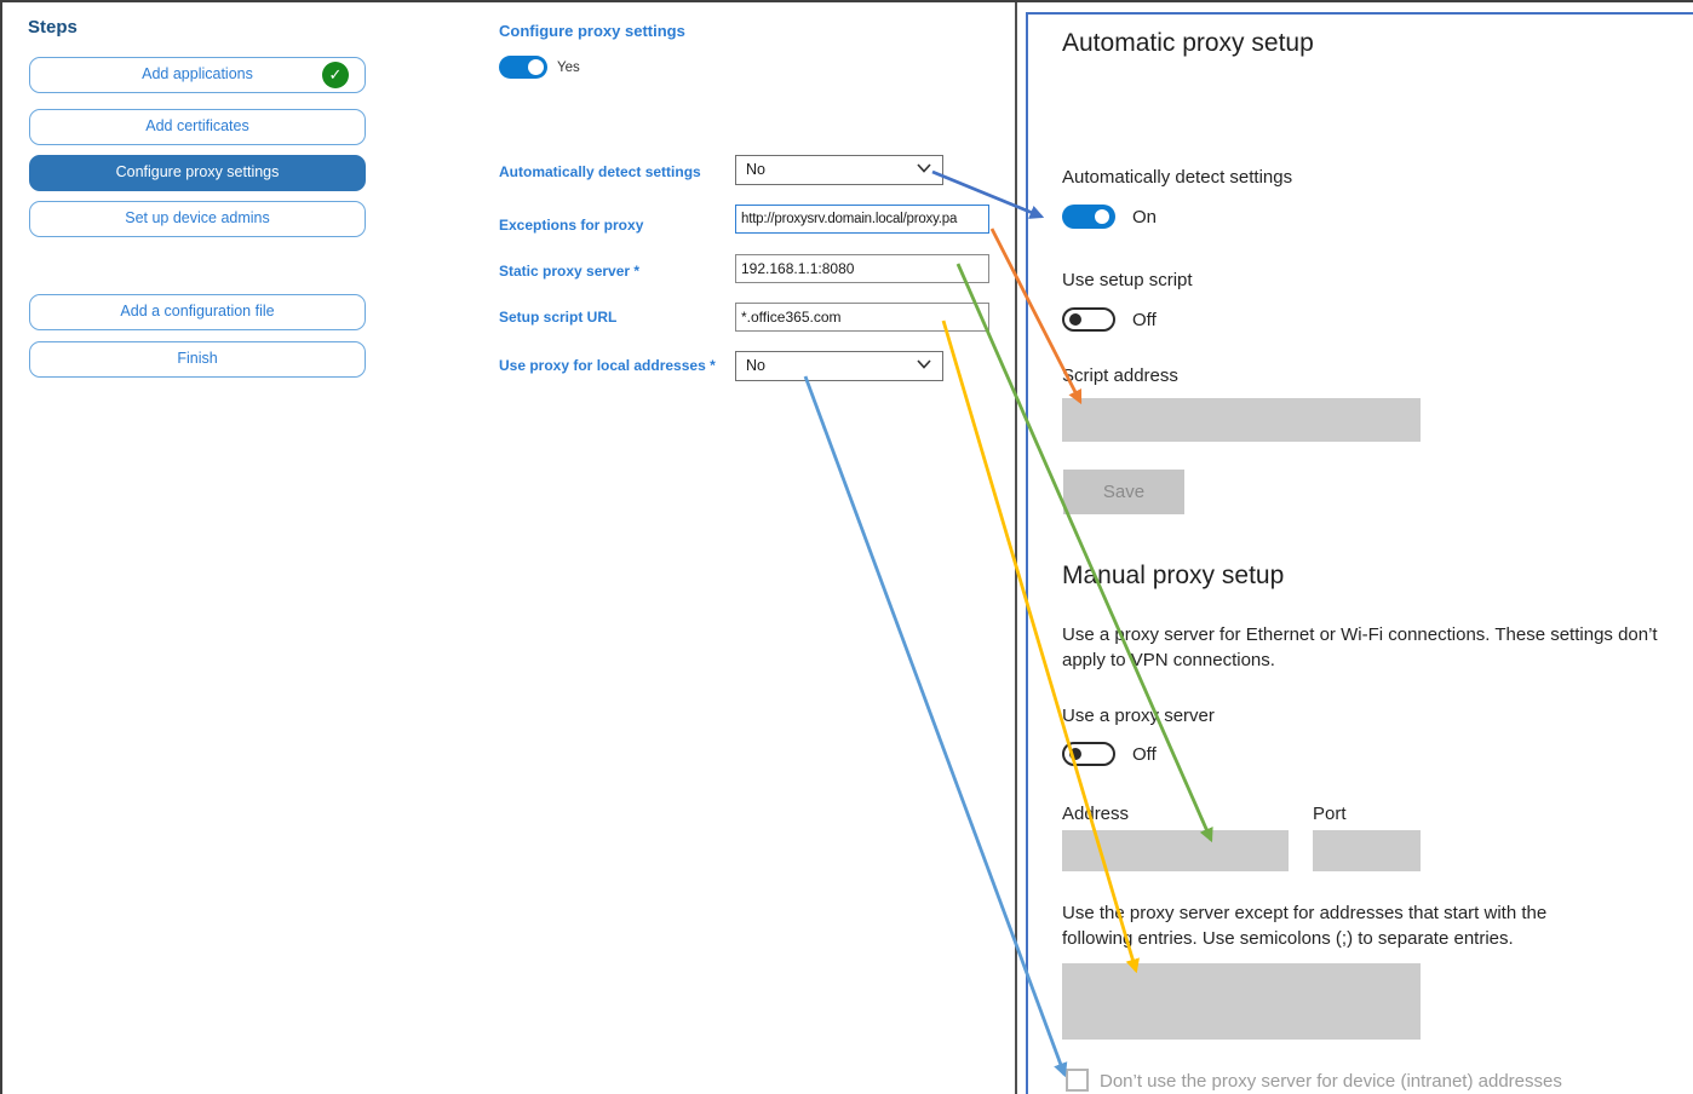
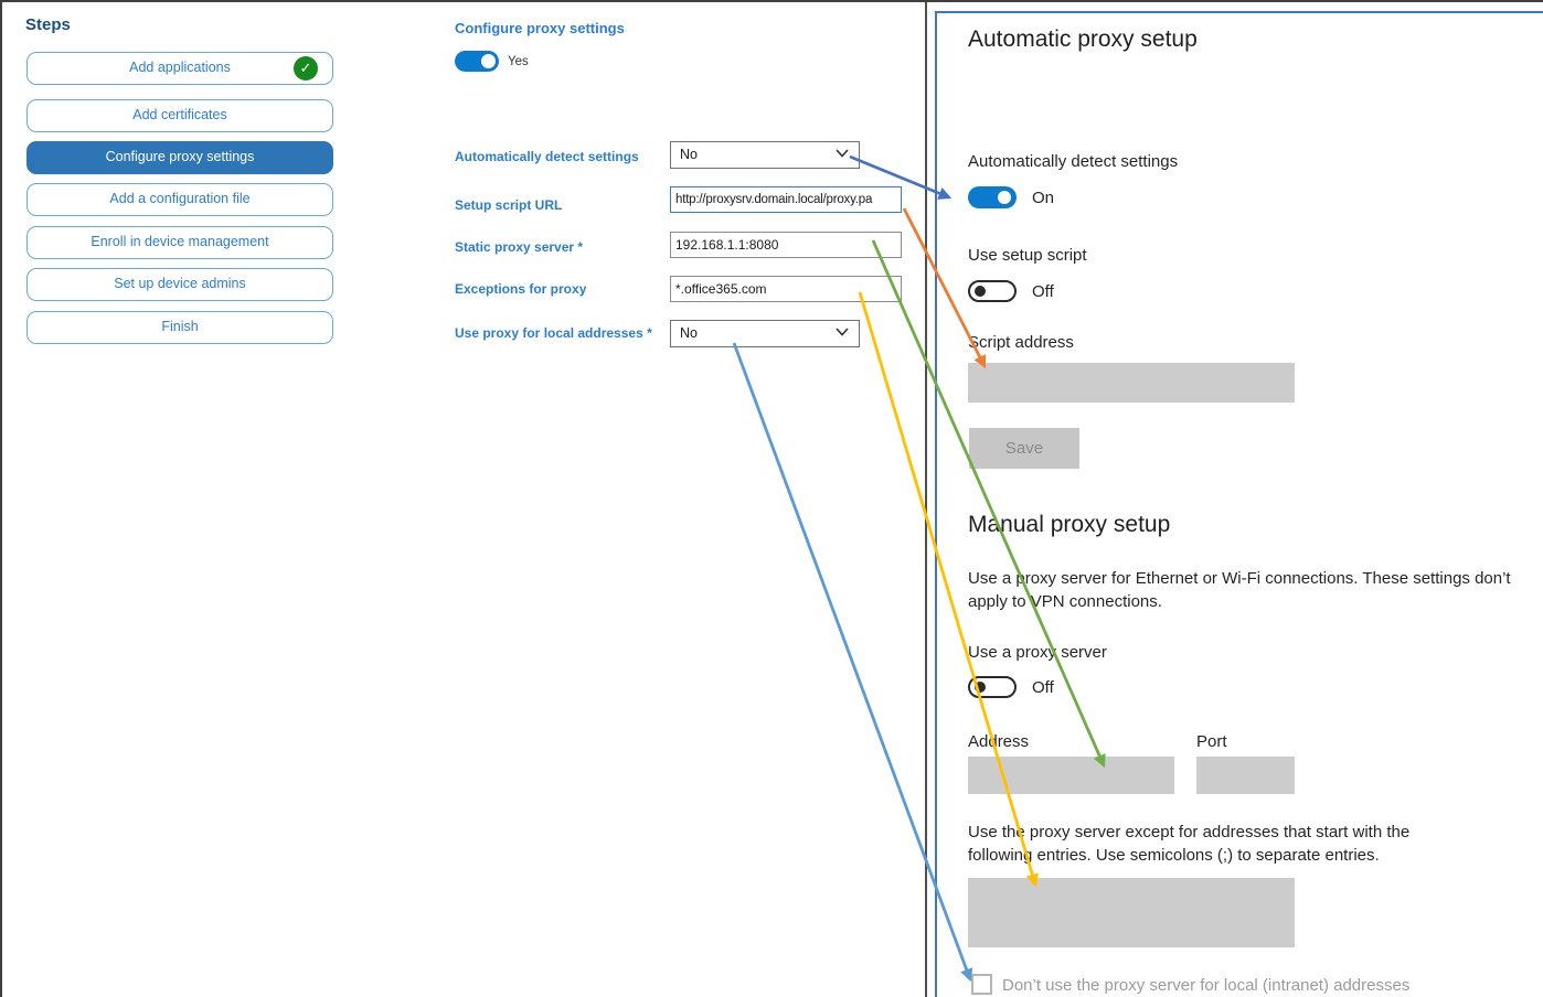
  Steps
  Add applications
  ✓
  Add certificates
  Configure proxy settings
- Set up device admins
+ Add a configuration file
+ Enroll in device management
- Add a configuration file
+ Set up device admins
  Finish
  Configure proxy settings
  Yes
  Automatically detect settings
  No
- Exceptions for proxy
+ Setup script URL
  http://proxysrv.domain.local/proxy.pa
  Static proxy server *
  192.168.1.1:8080
- Setup script URL
+ Exceptions for proxy
  *.office365.com
  Use proxy for local addresses *
  No
  Automatic proxy setup
  Automatically detect settings
  On
  Use setup script
  Off
  cript address
  Save
  Manual proxy setup
  Use aroxy server for Ethernet or Wi-Fi connections. These settings don’t apply to VPN connections.
  Use a proxy server
  Off
  Adress
  Port
  Use th proxy server except for addresses that start with the followin entries. Use semicolons (;) to separate entries.
- Don’t use the proxy server for device (intranet) addresses
+ Don’t use the proxy server for local (intranet) addresses
